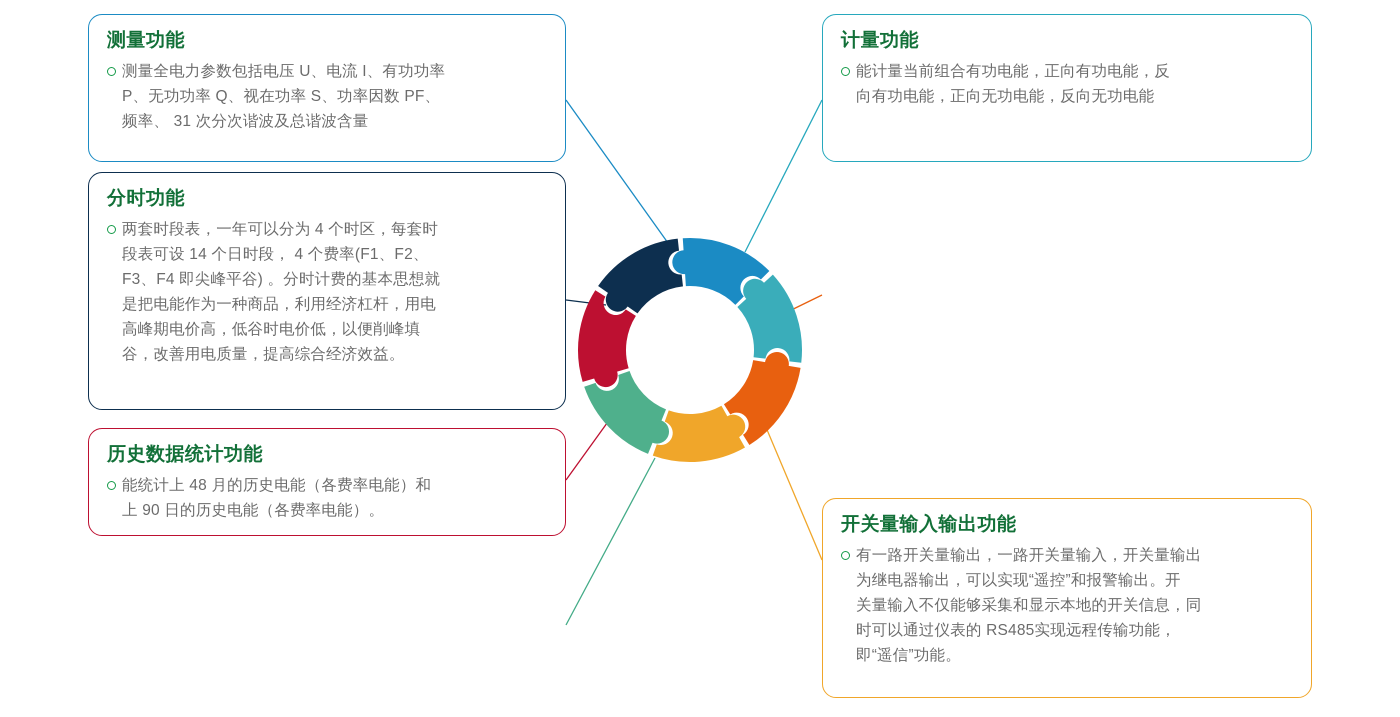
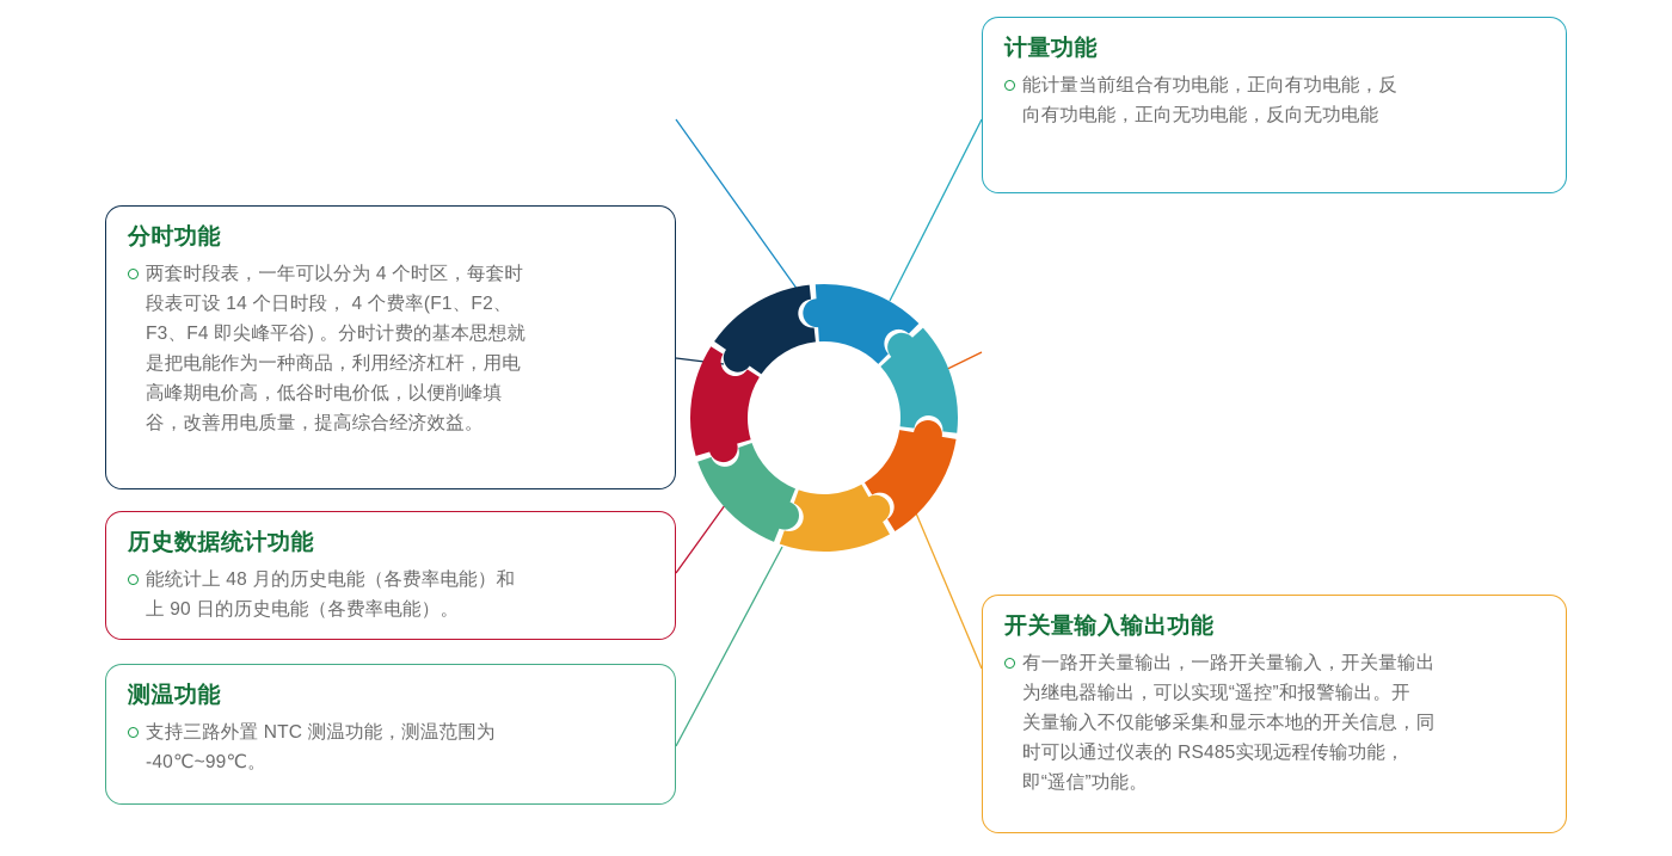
- 测量功能
- 测量全电力参数包括电压 U、电流 I、有功功率
- P、无功功率 Q、视在功率 S、功率因数 PF、
- 频率、 31 次分次谐波及总谐波含量
  分时功能
  两套时段表，一年可以分为 4 个时区，每套时
  段表可设 14 个日时段， 4 个费率(F1、F2、
  F3、F4 即尖峰平谷) 。分时计费的基本思想就
  是把电能作为一种商品，利用经济杠杆，用电
  高峰期电价高，低谷时电价低，以便削峰填
  谷，改善用电质量，提高综合经济效益。
  历史数据统计功能
  能统计上 48 月的历史电能（各费率电能）和
  上 90 日的历史电能（各费率电能）。
+ 测温功能
+ 支持三路外置 NTC 测温功能，测温范围为
+ -40℃~99℃。
  计量功能
  能计量当前组合有功电能，正向有功电能，反
  向有功电能，正向无功电能，反向无功电能
  开关量输入输出功能
  有一路开关量输出，一路开关量输入，开关量输出
  为继电器输出，可以实现“遥控”和报警输出。开
  关量输入不仅能够采集和显示本地的开关信息，同
  时可以通过仪表的 RS485实现远程传输功能，
  即“遥信”功能。
